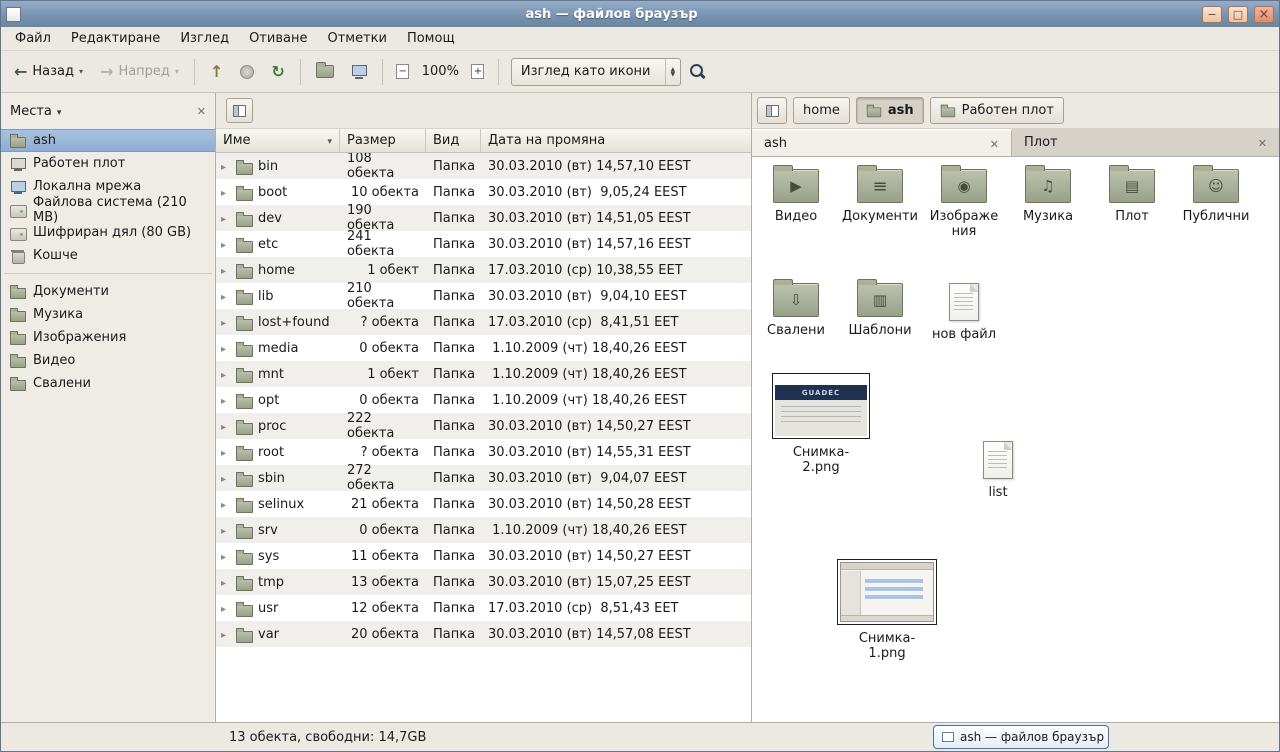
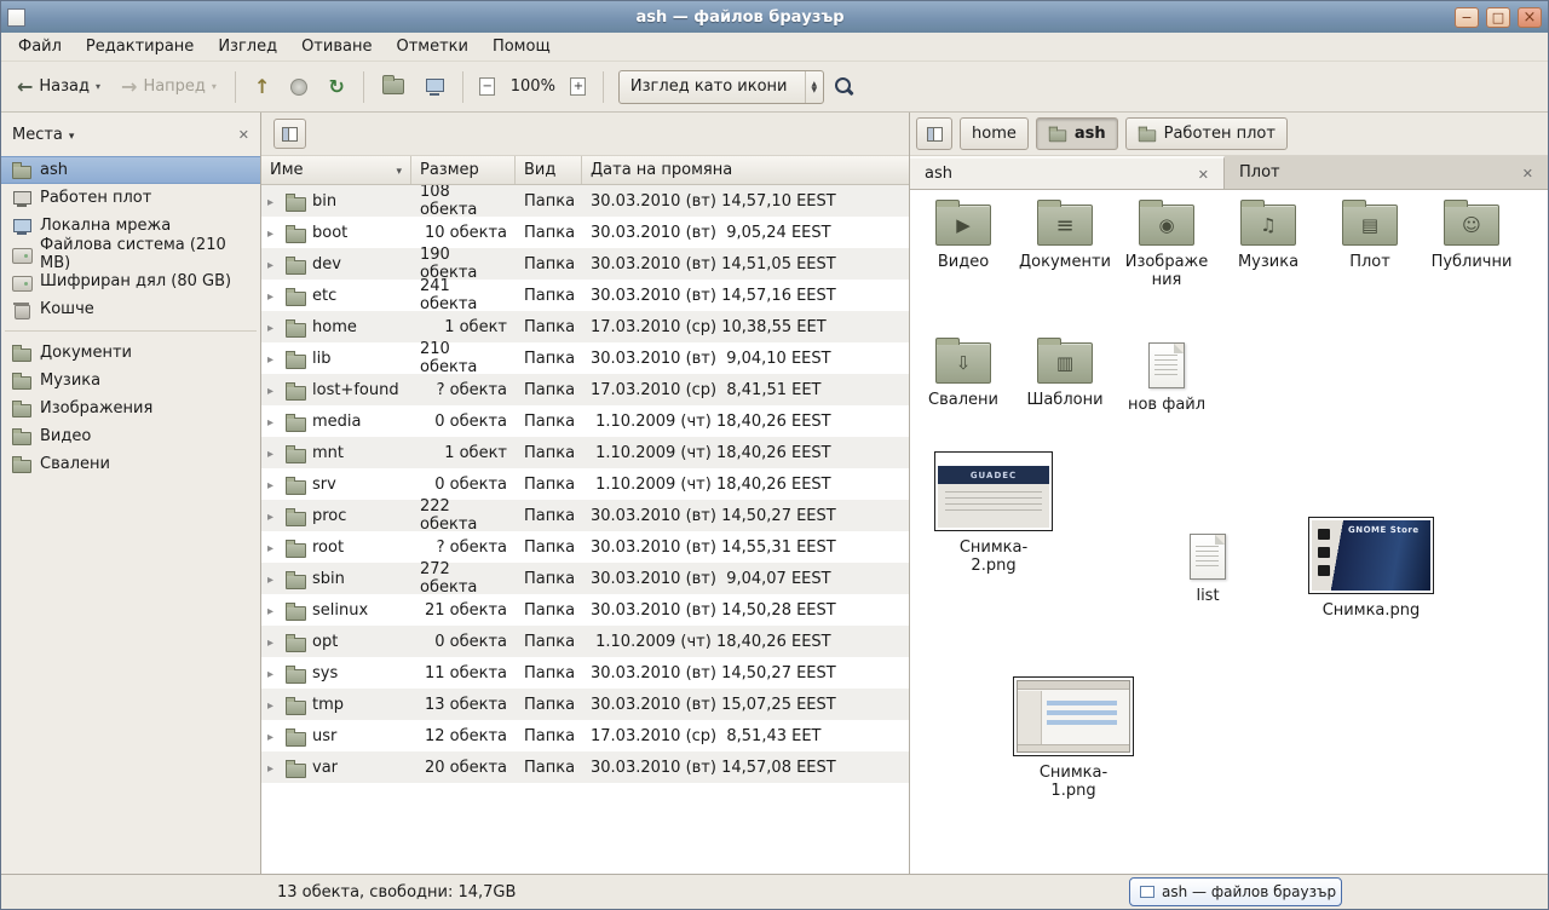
  ash — файлов браузър
  Файл
  Редактиране
  Изглед
  Отиване
  Отметки
  Помощ
  Назад
  Напред
  100%
  Изглед като икони
  Места
  ash
  Работен плот
  Локална мрежа
  Файлова система (210 MB)
  Шифриран дял (80 GB)
  Кошче
  Документи
  Музика
  Изображения
  Видео
  Свалени
  Име
  Размер
  Вид
  Дата на промяна
  bin
  108 обекта
  Папка
  30.03.2010 (вт) 14,57,10 EEST
  boot
  10 обекта
  Папка
  30.03.2010 (вт) 9,05,24 EEST
  dev
  190 обекта
  Папка
  30.03.2010 (вт) 14,51,05 EEST
  etc
  241 обекта
  Папка
  30.03.2010 (вт) 14,57,16 EEST
  home
  1 обект
  Папка
  17.03.2010 (ср) 10,38,55 EET
  lib
  210 обекта
  Папка
  30.03.2010 (вт) 9,04,10 EEST
  lost+found
  ? обекта
  Папка
  17.03.2010 (ср) 8,41,51 EET
  media
  0 обекта
  Папка
  1.10.2009 (чт) 18,40,26 EEST
  mnt
  1 обект
  Папка
  1.10.2009 (чт) 18,40,26 EEST
- opt
+ srv
  0 обекта
  Папка
  1.10.2009 (чт) 18,40,26 EEST
  proc
  222 обекта
  Папка
  30.03.2010 (вт) 14,50,27 EEST
  root
  ? обекта
  Папка
  30.03.2010 (вт) 14,55,31 EEST
  sbin
  272 обекта
  Папка
  30.03.2010 (вт) 9,04,07 EEST
  selinux
  21 обекта
  Папка
  30.03.2010 (вт) 14,50,28 EEST
- srv
+ opt
  0 обекта
  Папка
  1.10.2009 (чт) 18,40,26 EEST
  sys
  11 обекта
  Папка
  30.03.2010 (вт) 14,50,27 EEST
  tmp
  13 обекта
  Папка
  30.03.2010 (вт) 15,07,25 EEST
  usr
  12 обекта
  Папка
  17.03.2010 (ср) 8,51,43 EET
  var
  20 обекта
  Папка
  30.03.2010 (вт) 14,57,08 EEST
  home
  ash
  Работен плот
  ash
  Плот
  Видео
  Документи
  Изображения
  Музика
  Плот
  Публични
  Свалени
  Шаблони
  нов файл
  GUADEC
  Снимка-2.png
  list
+ GNOME Store
+ Снимка.png
  Снимка-1.png
  13 обекта, свободни: 14,7GB
  ash — файлов браузър
